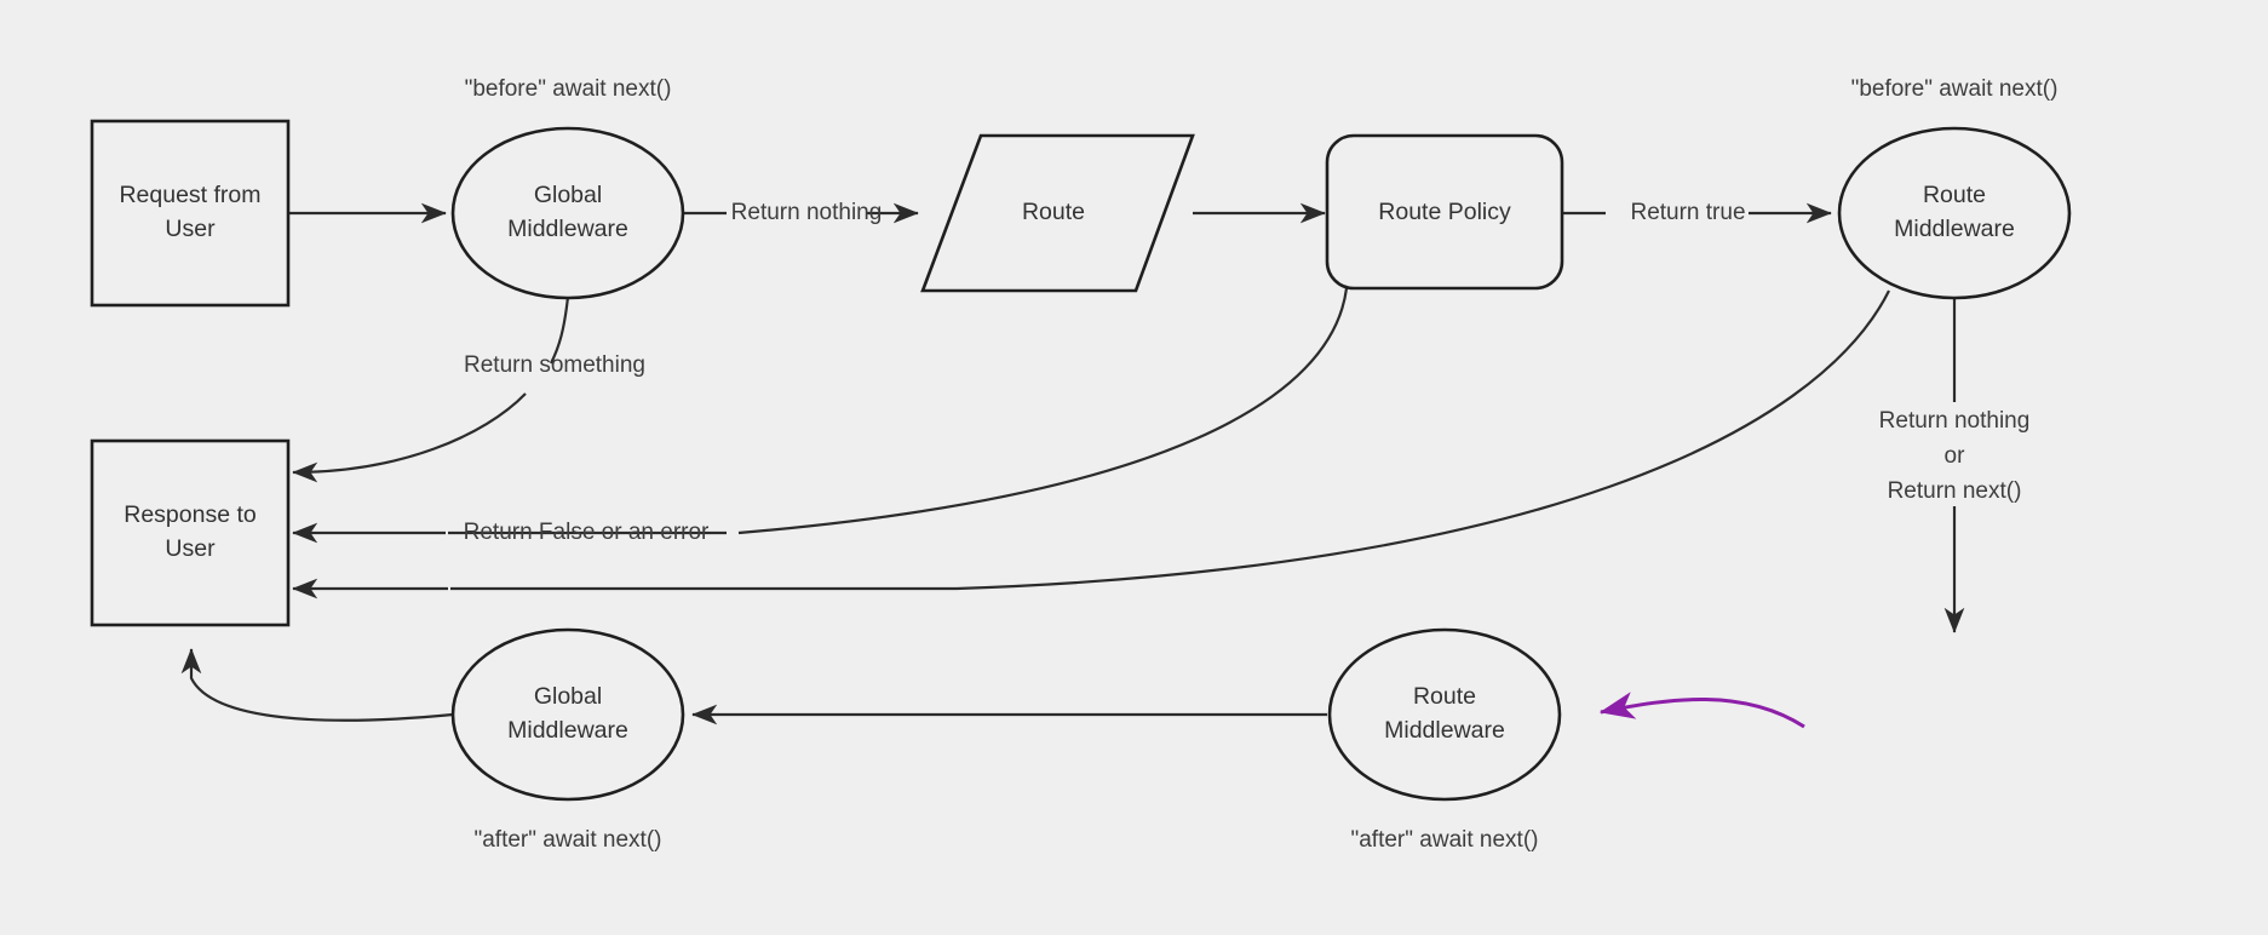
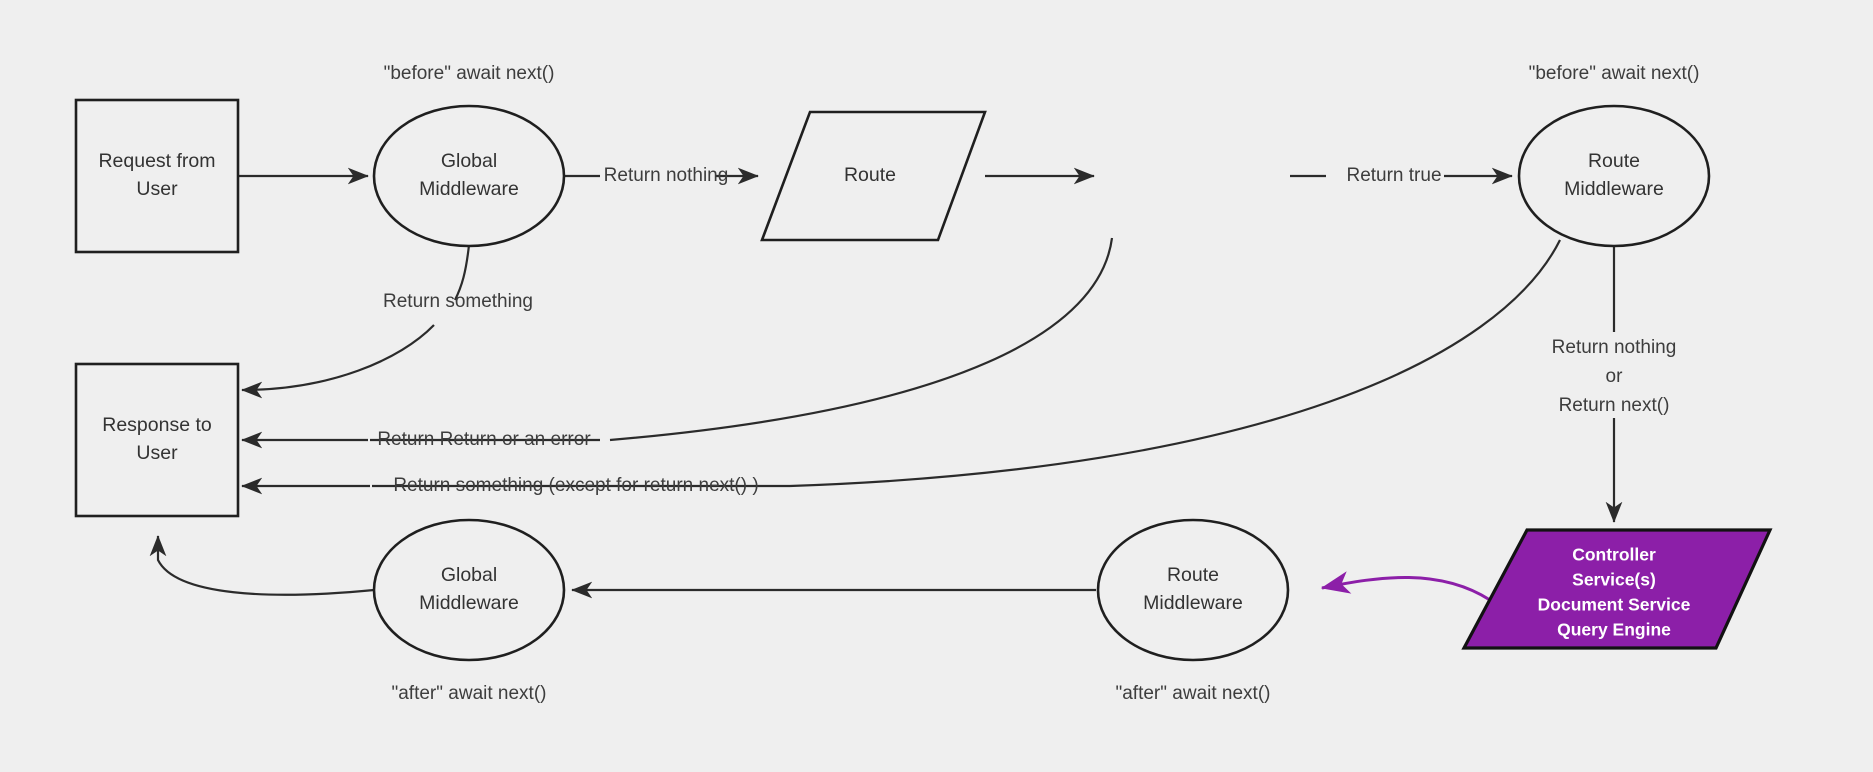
  Request from
  User
  Global
  Middleware
  Route
- Route Policy
  Route
  Middleware
+ Controller
+ Service(s)
+ Document Service
+ Query Engine
  Route
  Middleware
  Global
  Middleware
  Response to
  User
  Return nothing
  Return true
  Return something
- Return False or an error
+ Return Return or an error
+ Return something (except for return next() )
  Return nothing
  or
  Return next()
  "before" await next()
  "before" await next()
  "after" await next()
  "after" await next()
